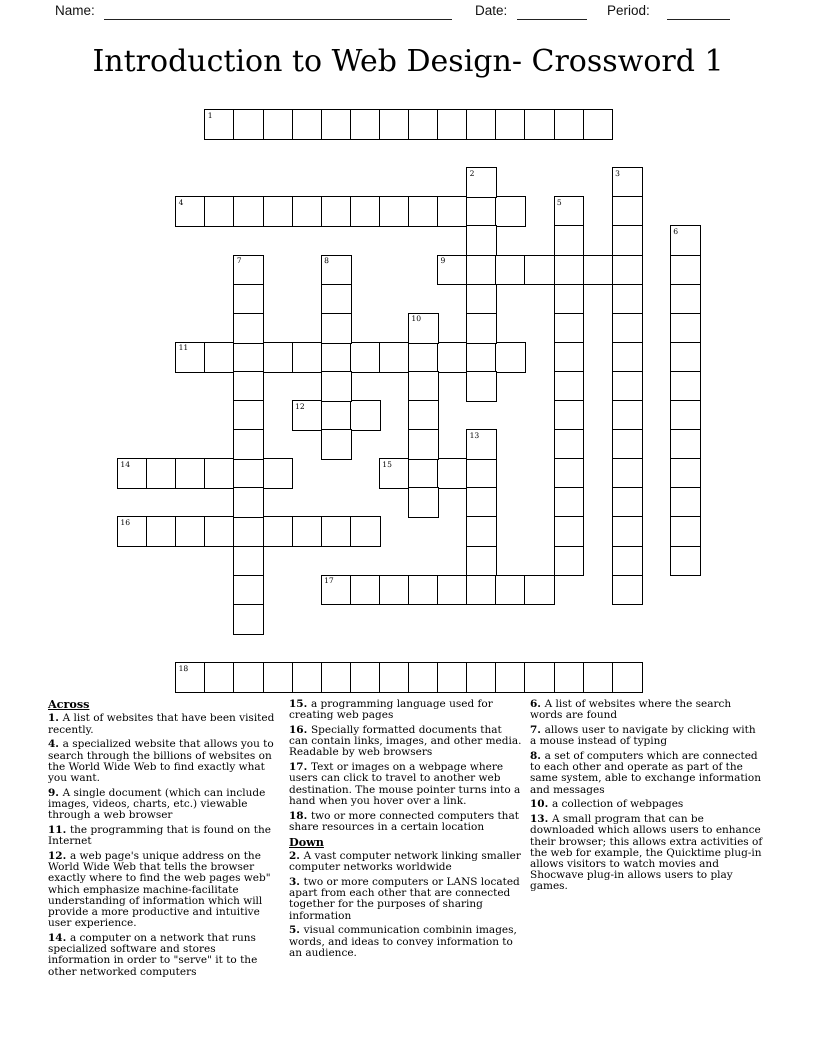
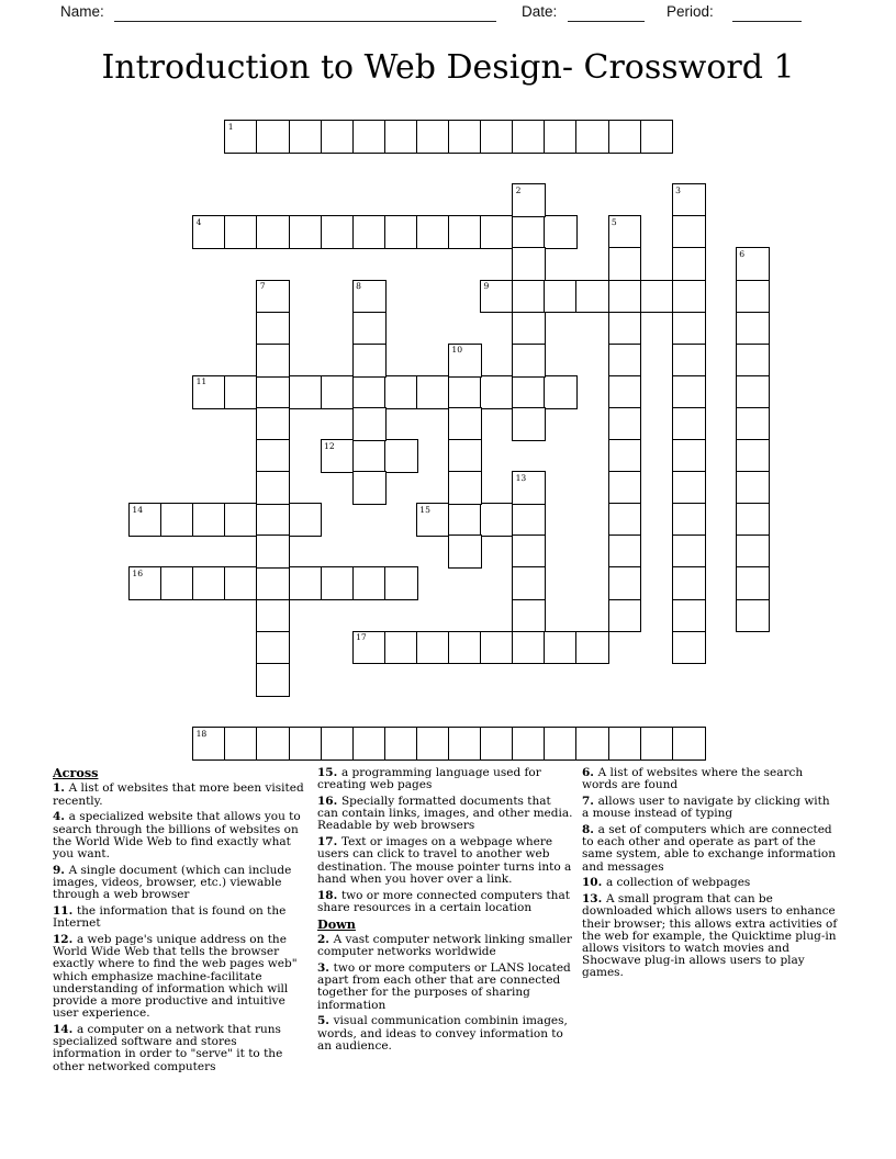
  Name:
  Date:
  Period:
  Introduction to Web Design- Crossword 1
  1
  4
  9
  11
  12
  14
  15
  16
  17
  18
  2
  3
  5
  6
  7
  8
  10
  13
  Across
- 1. A list of websites that have been visited recently.
+ 1. A list of websites that more been visited recently.
  4. a specialized website that allows you to search through the billions of websites on the World Wide Web to find exactly what you want.
- 9. A single document (which can include images, videos, charts, etc.) viewable through a web browser
+ 9. A single document (which can include images, videos, browser, etc.) viewable through a web browser
- 11. the programming that is found on the Internet
+ 11. the information that is found on the Internet
  12. a web page's unique address on the World Wide Web that tells the browser exactly where to find the web pages web" which emphasize machine-facilitate understanding of information which will provide a more productive and intuitive user experience.
  14. a computer on a network that runs specialized software and stores information in order to "serve" it to the other networked computers
  15. a programming language used for creating web pages
  16. Specially formatted documents that can contain links, images, and other media. Readable by web browsers
  17. Text or images on a webpage where users can click to travel to another web destination. The mouse pointer turns into a hand when you hover over a link.
  18. two or more connected computers that share resources in a certain location
  Down
  2. A vast computer network linking smaller computer networks worldwide
  3. two or more computers or LANS located apart from each other that are connected together for the purposes of sharing information
  5. visual communication combinin images, words, and ideas to convey information to an audience.
  6. A list of websites where the search words are found
  7. allows user to navigate by clicking with a mouse instead of typing
  8. a set of computers which are connected to each other and operate as part of the same system, able to exchange information and messages
  10. a collection of webpages
  13. A small program that can be downloaded which allows users to enhance their browser; this allows extra activities of the web for example, the Quicktime plug-in allows visitors to watch movies and Shocwave plug-in allows users to play games.
